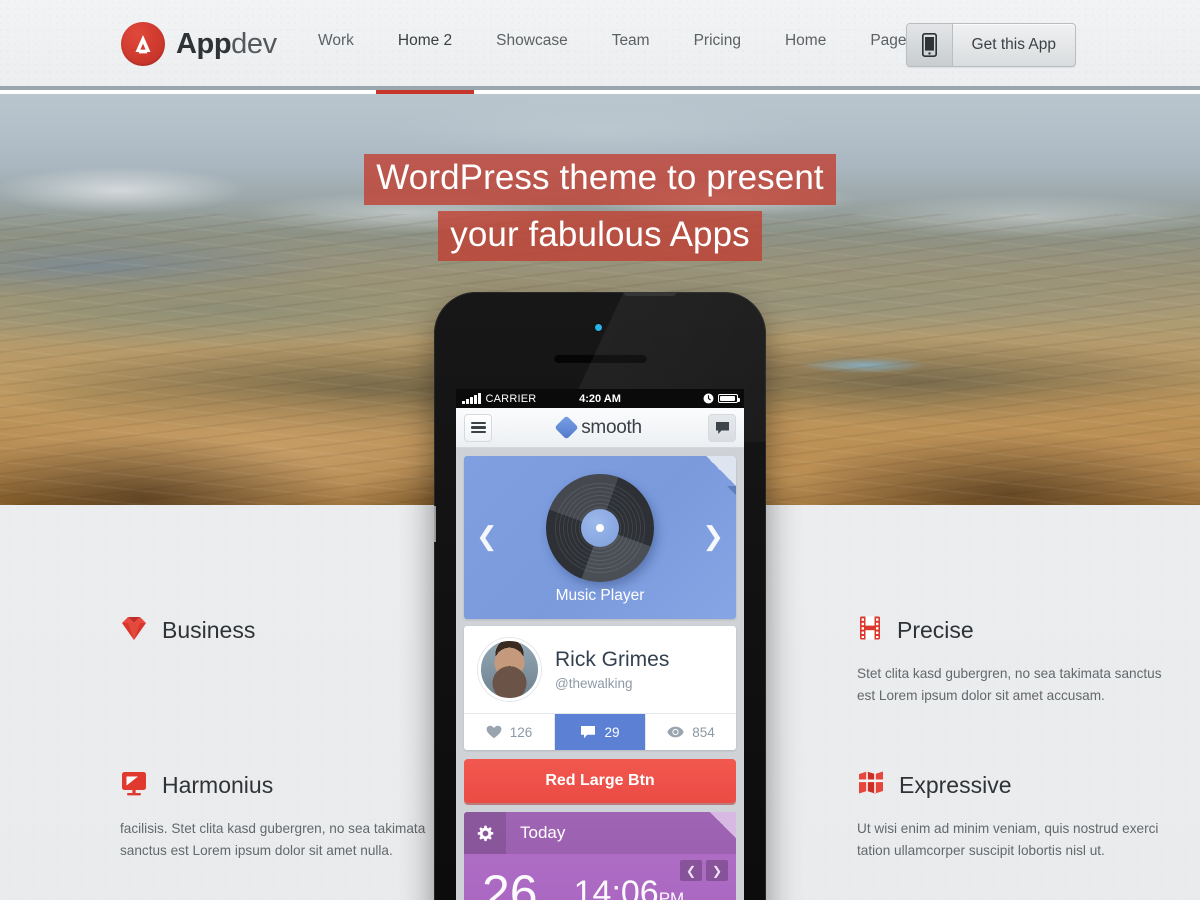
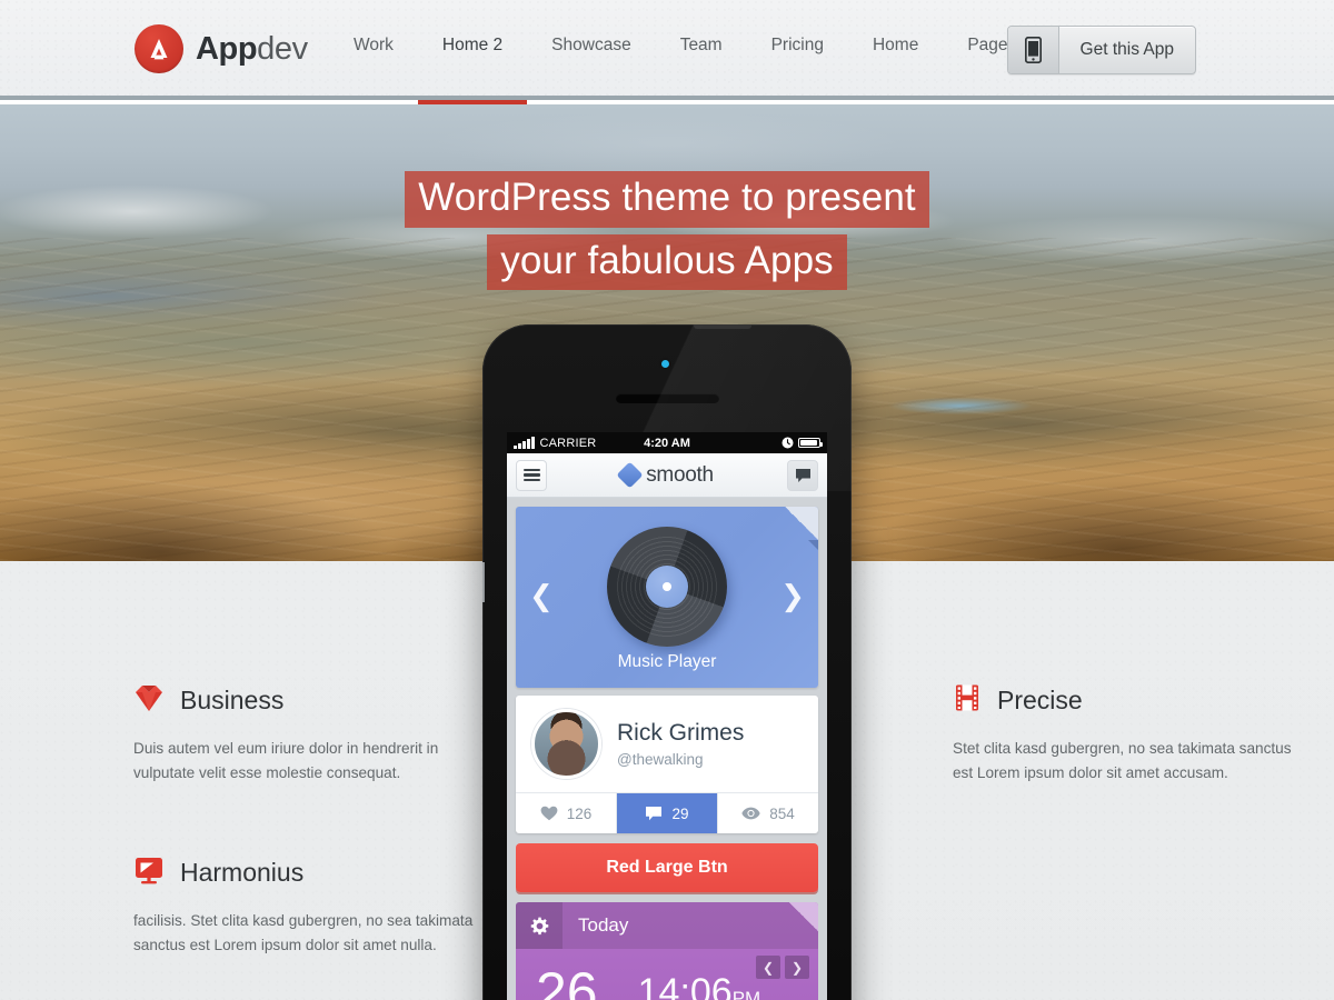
  Appdev
  Work
  Home 2
  Showcase
  Team
  Pricing
  Home
  Page
  Get this App
  WordPress theme to present
  your fabulous Apps
  Business
+ Duis autem vel eum iriure dolor in hendrerit in vulputate velit esse molestie consequat.
  Harmonius
  facilisis. Stet clita kasd gubergren, no sea takimata sanctus est Lorem ipsum dolor sit amet nulla.
  Precise
  Stet clita kasd gubergren, no sea takimata sanctus est Lorem ipsum dolor sit amet accusam.
- Expressive
- Ut wisi enim ad minim veniam, quis nostrud exerci tation ullamcorper suscipit lobortis nisl ut.
  CARRIER
  4:20 AM
  smooth
  ❮
  ❯
  Music Player
  Rick Grimes
  @thewalking
  126
  29
  854
  Red Large Btn
  Today
  26
  14:06PM
  ❮
  ❯
